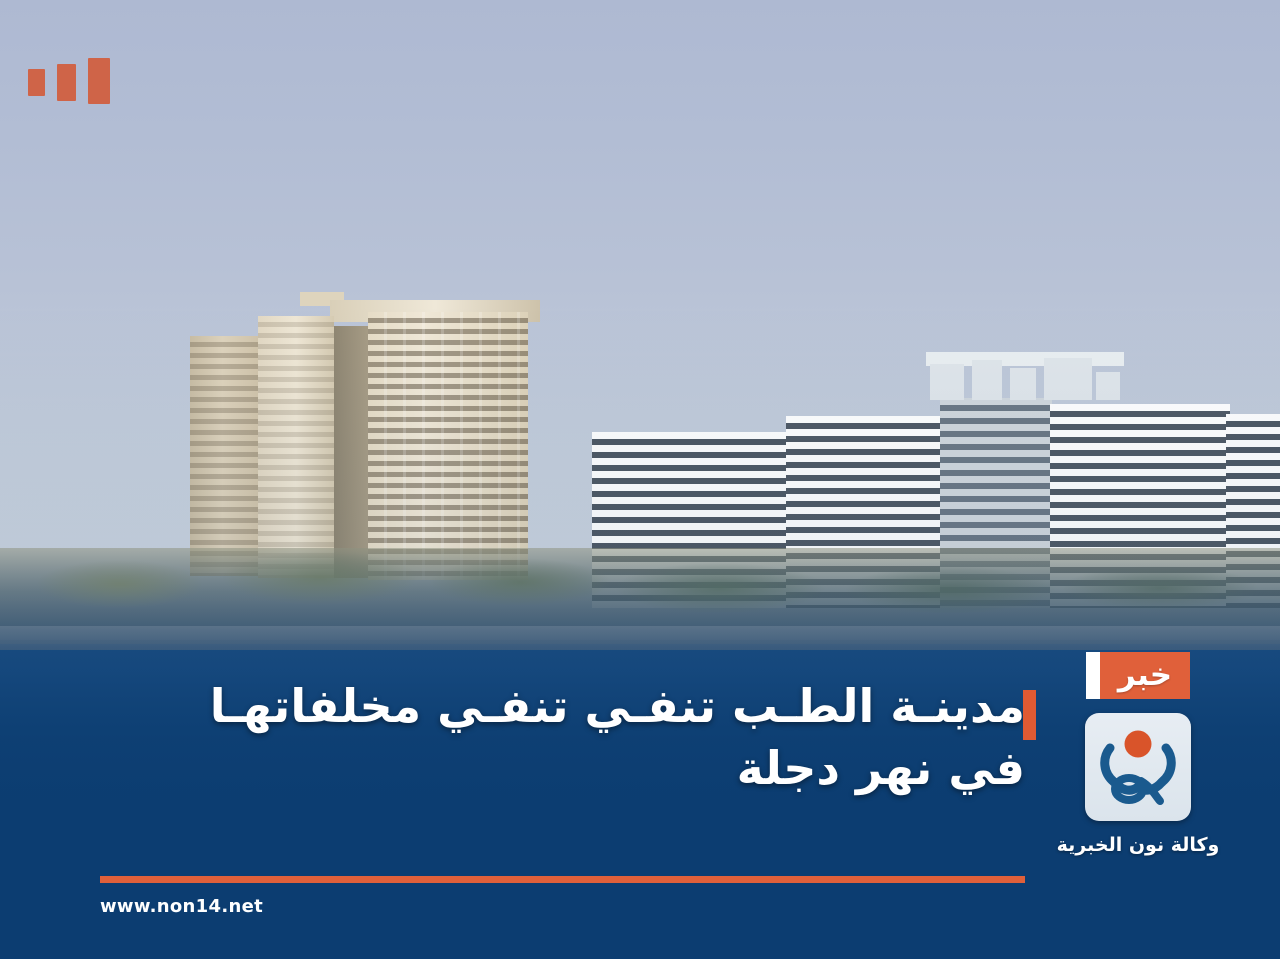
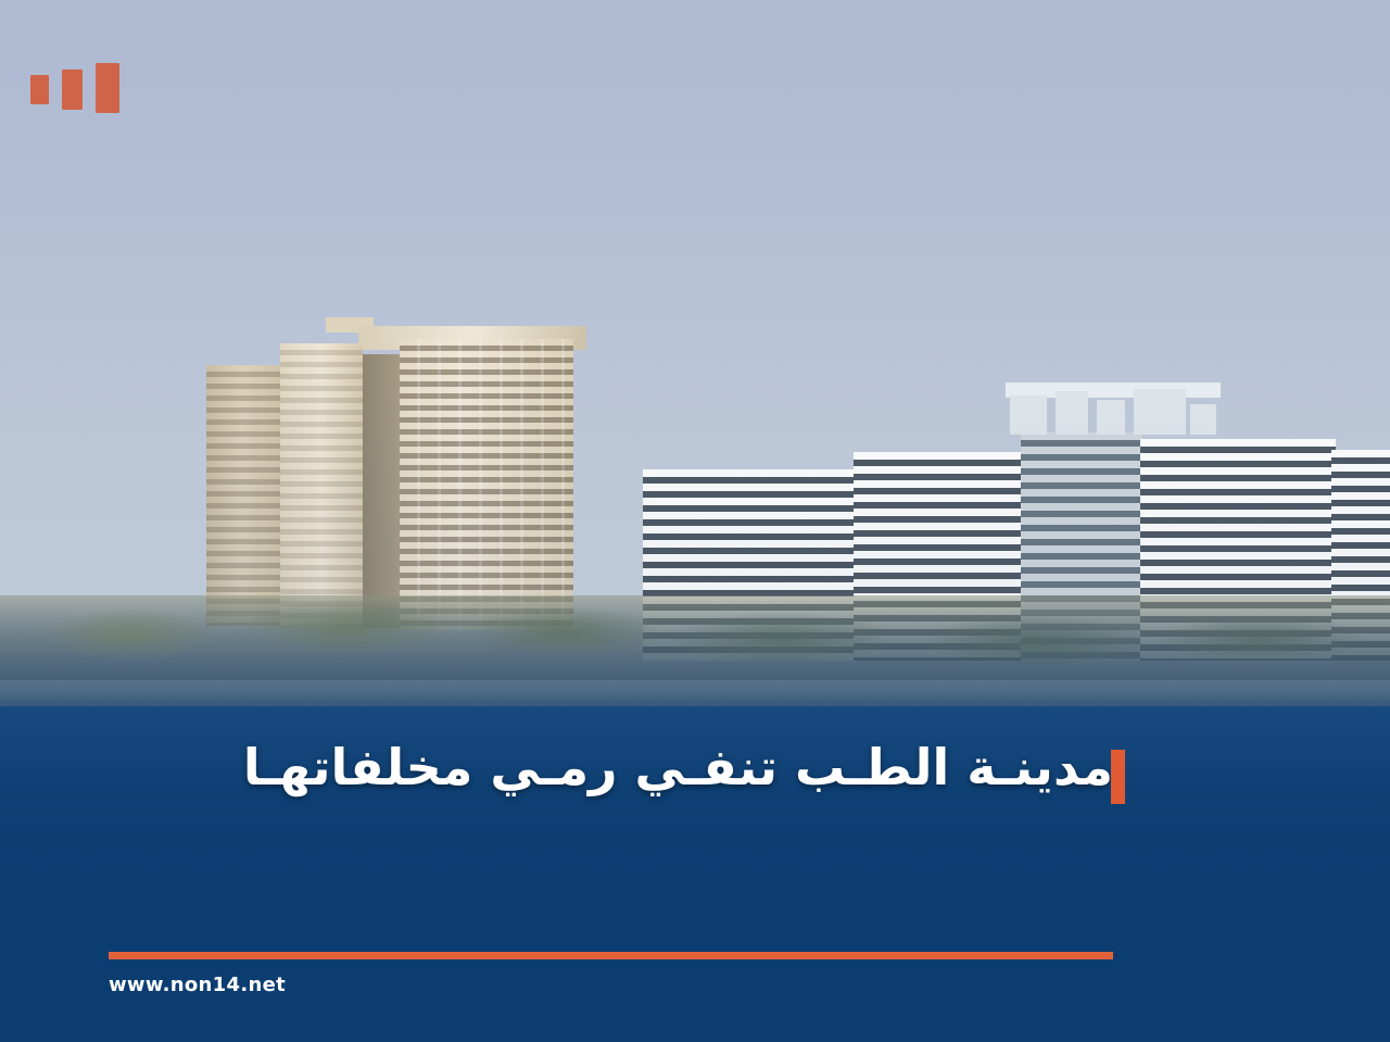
- مدينـة الطـب تنفـي تنفـي مخلفاتهـا
+ مدينـة الطـب تنفـي رمـي مخلفاتهـا
- في نهر دجلة
- خبر
- وكالة نون الخبرية
  www.non14.net
